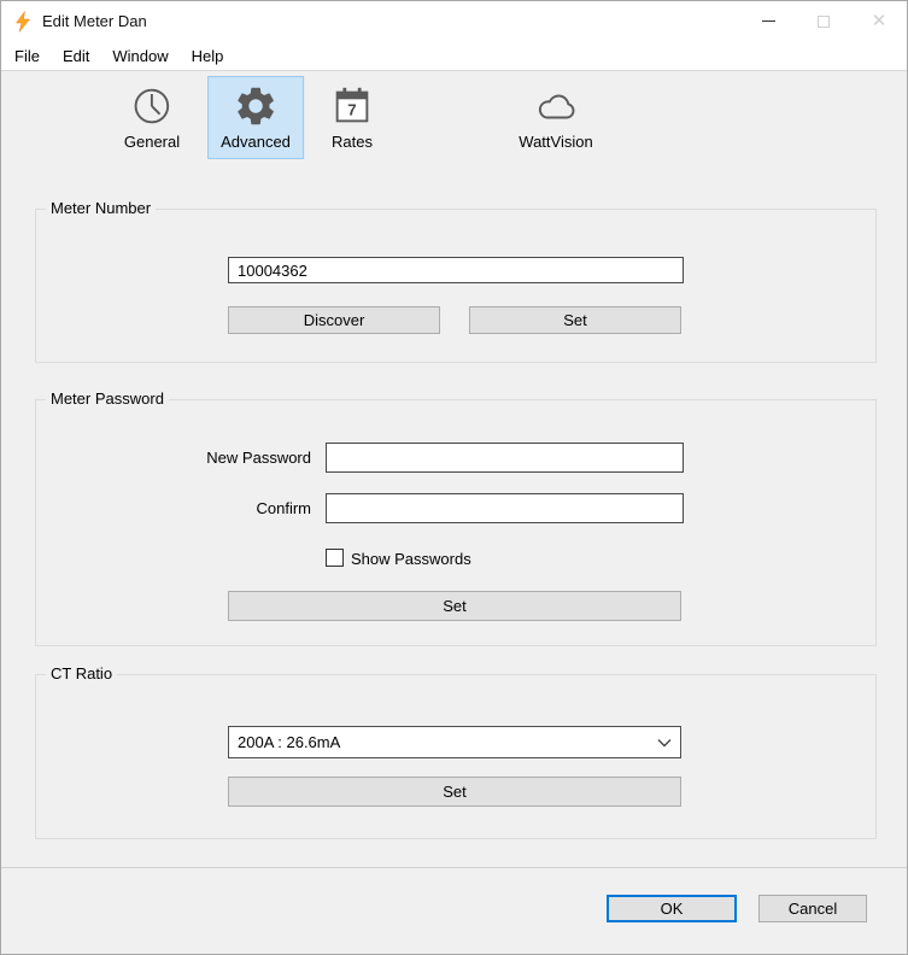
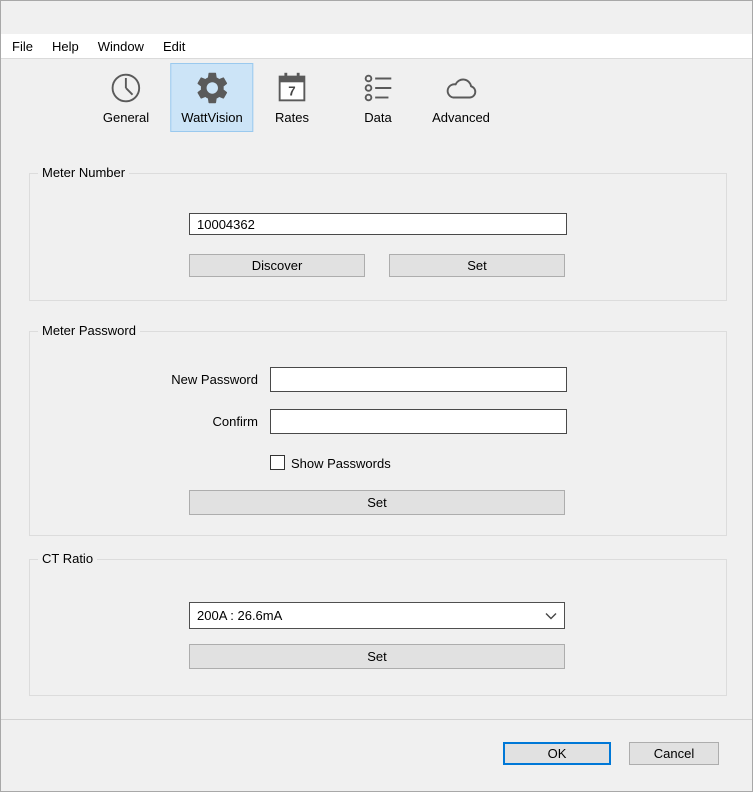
- Edit Meter Dan
- ✕
  File
- Edit
+ Help
  Window
- Help
+ Edit
  General
- Advanced
+ WattVision
  7
  Rates
+ Data
- WattVision
+ Advanced
  Meter Number
  10004362
  Discover
  Set
  Meter Password
  New Password
  Confirm
  Show Passwords
  Set
  CT Ratio
  200A : 26.6mA
  Set
  OK
  Cancel
